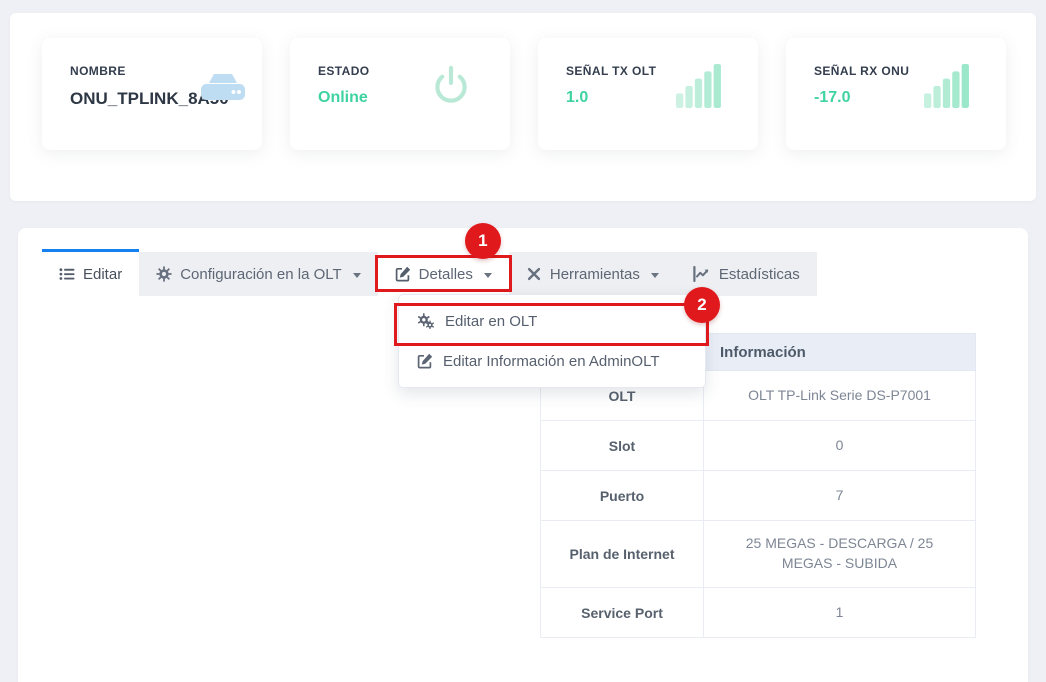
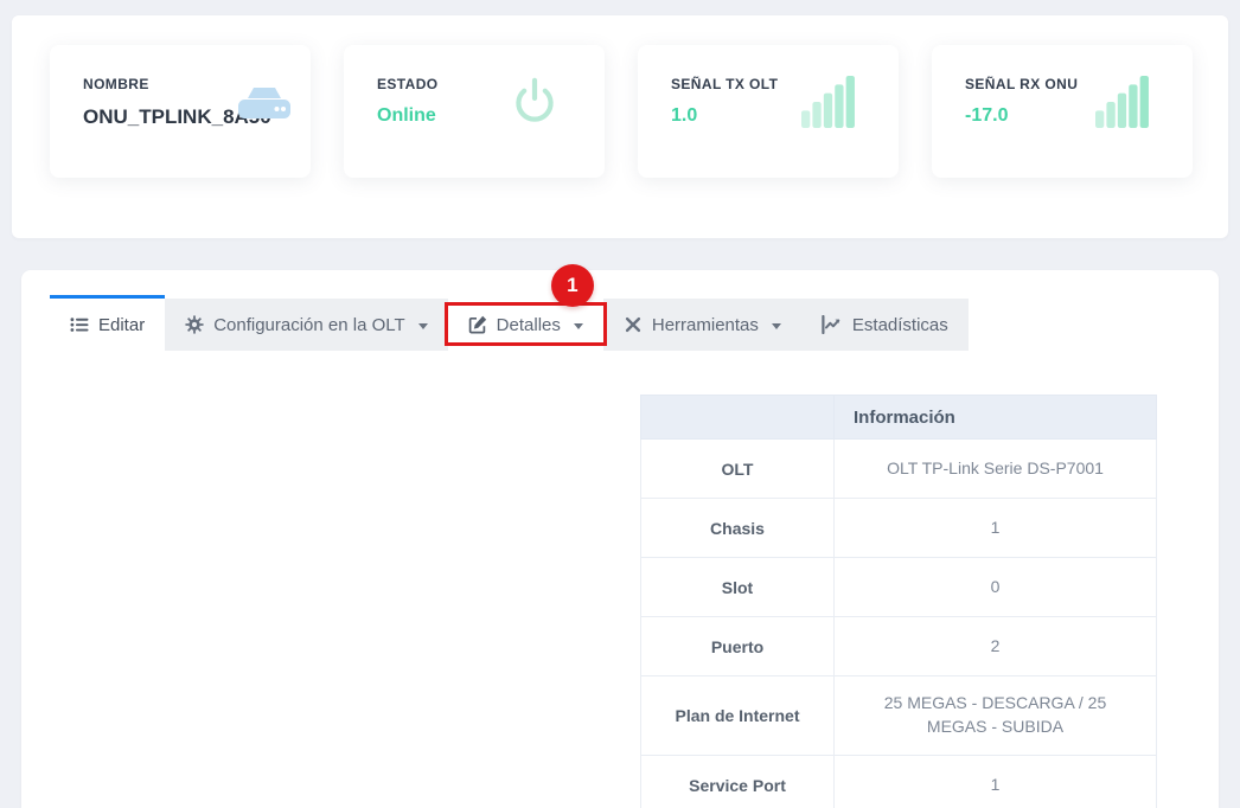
  NOMBRE
  ONU_TPLINK_8
  ESTADO
  Online
  SEÑAL TX OLT
  1.0
  SEÑAL RX ONU
  -17.0
  Editar
  Configuración en la OLT
  Detalles
  1
  Herramientas
  Estadísticas
- Editar en OLT
- 2
- Editar Información en AdminOLT
  	Información
  OLT	OLT TP-Link Serie DS-P7001
+ Chasis	1
  Slot	0
- Puerto	7
+ Puerto	2
  Plan de Internet	25 MEGAS - DESCARGA / 25 MEGAS - SUBIDA
  Service Port	1
